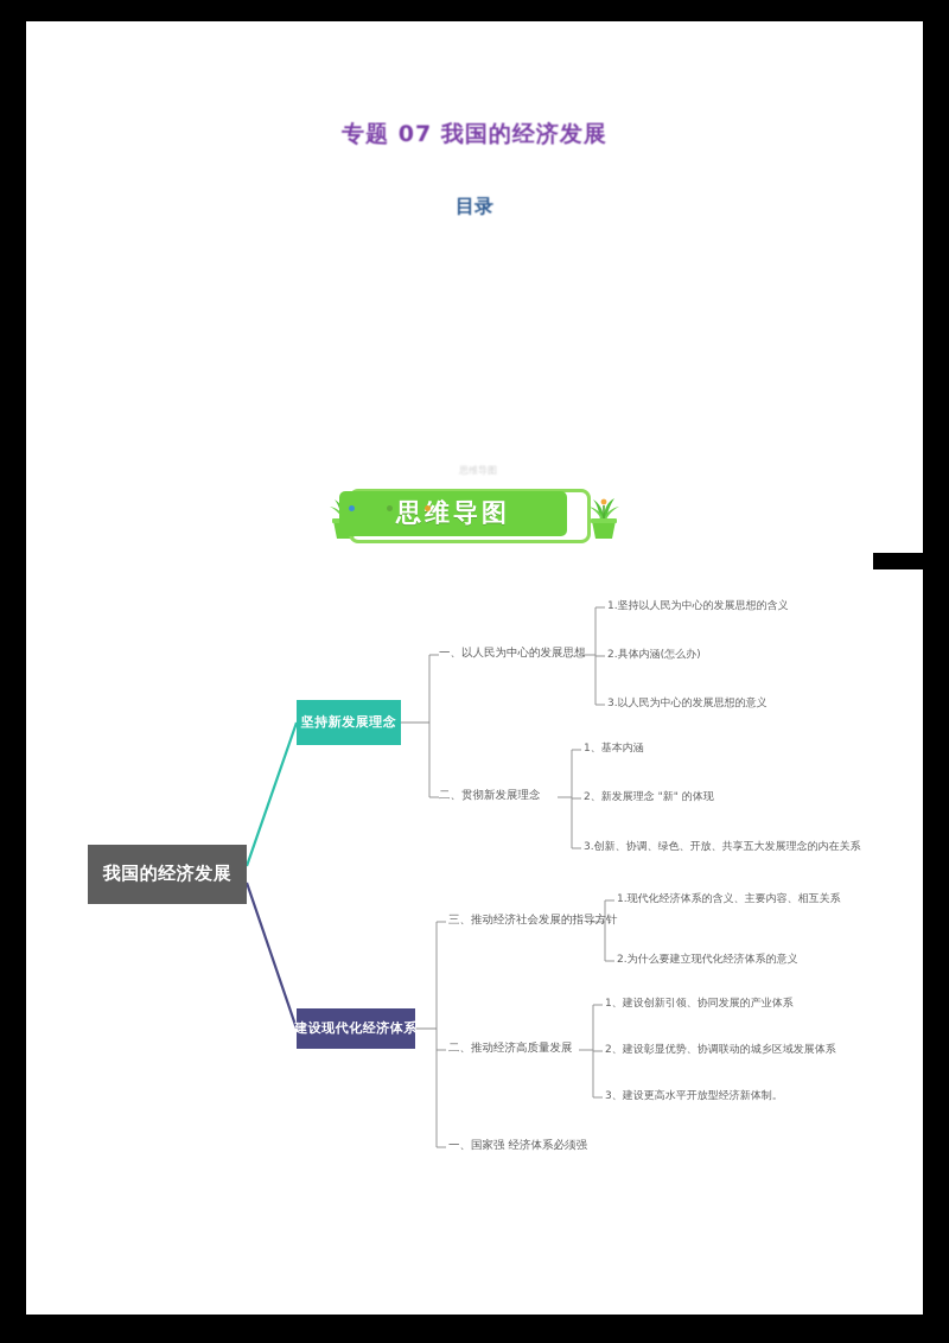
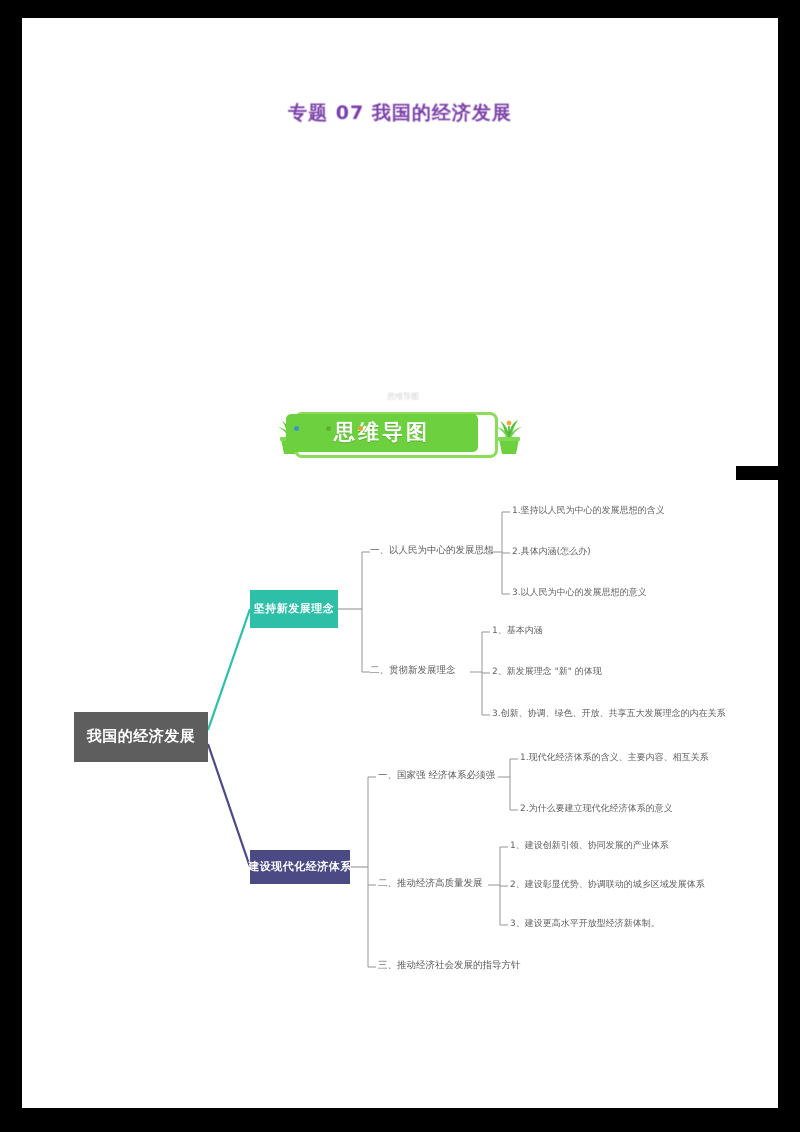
  专题 07 我国的经济发展
- 目录
  思维导图
  思维导图
  我国的经济发展
  坚持新发展理念
  建设现代化经济体系
  一、以人民为中心的发展思想
  二、贯彻新发展理念
  1.坚持以人民为中心的发展思想的含义
  2.具体内涵(怎么办)
  3.以人民为中心的发展思想的意义
  1、基本内涵
  2、新发展理念 "新" 的体现
  3.创新、协调、绿色、开放、共享五大发展理念的内在关系
- 三、推动经济社会发展的指导方针
+ 一、国家强 经济体系必须强
  二、推动经济高质量发展
- 一、国家强 经济体系必须强
+ 三、推动经济社会发展的指导方针
  1.现代化经济体系的含义、主要内容、相互关系
  2.为什么要建立现代化经济体系的意义
  1、建设创新引领、协同发展的产业体系
  2、建设彰显优势、协调联动的城乡区域发展体系
  3、建设更高水平开放型经济新体制。
